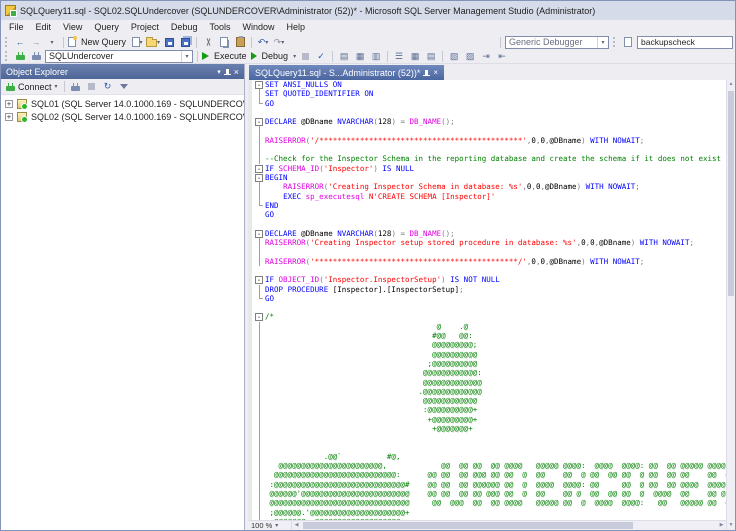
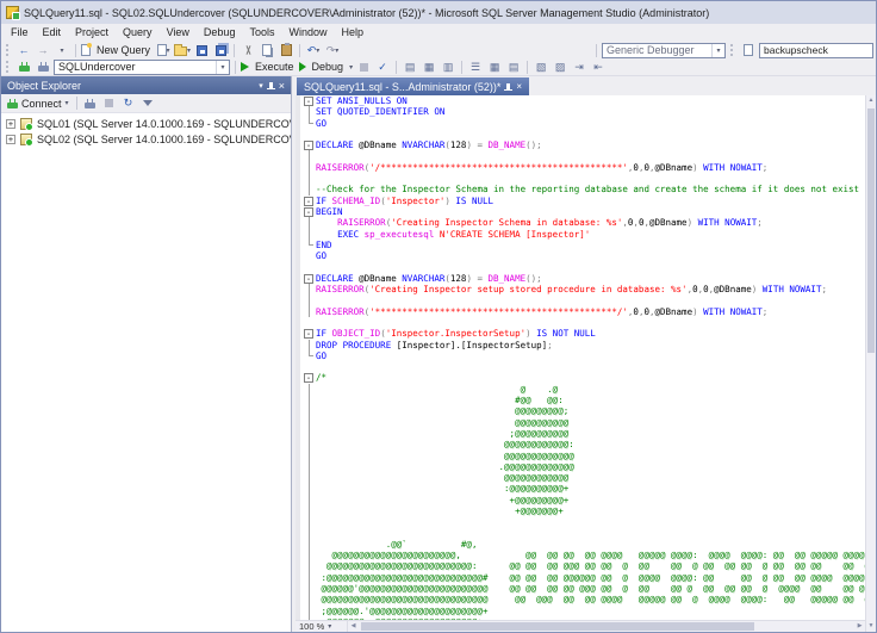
  SQLQuery11.sql - SQL02.SQLUndercover (SQLUNDERCOVER\Administrator (52))* - Microsoft SQL Server Management Studio (Administrator)
  File
  Edit
- View
+ Project
  Query
- Project
+ View
  Debug
  Tools
  Window
  Help
  ←
  →
  New Query
  ↶
  ↷
  Generic Debugger
  backupscheck
  SQLUndercover
  Execute
  Debug
  ✓
  ▤
  ▦
  ▥
  ☰
  ▦
  ▤
  ▧
  ▨
  ⇥
  ⇤
  Object Explorer
  ×
  Connect
  ↻
  +
  +
  SQLQuery11.sql - S...Administrator (52))*
  ×
  -
  SET ANSI_NULLS ON
  SET QUOTED_IDENTIFIER ON
  GO
  -
  DECLARE @DBname NVARCHAR(128) = DB_NAME();
  RAISERROR('/*********************************************',0,0,@DBname) WITH NOWAIT;
  --Check for the Inspector Schema in the reporting database and create the schema if it does not exist
  -
  IF SCHEMA_ID('Inspector') IS NULL
  -
  BEGIN
  RAISERROR('Creating Inspector Schema in database: %s',0,0,@DBname) WITH NOWAIT;
  EXEC sp_executesql N'CREATE SCHEMA [Inspector]'
  END
  GO
  -
  DECLARE @DBname NVARCHAR(128) = DB_NAME();
  RAISERROR('Creating Inspector setup stored procedure in database: %s',0,0,@DBname) WITH NOWAIT;
  RAISERROR('*********************************************/',0,0,@DBname) WITH NOWAIT;
  -
  IF OBJECT_ID('Inspector.InspectorSetup') IS NOT NULL
  DROP PROCEDURE [Inspector].[InspectorSetup];
  GO
  -
  /*
  @ .@
  #@@ @@:
  @@@@@@@@@;
  @@@@@@@@@@
  ;@@@@@@@@@@
  @@@@@@@@@@@@:
  @@@@@@@@@@@@@
  .@@@@@@@@@@@@@
  @@@@@@@@@@@@
  :@@@@@@@@@@+
  +@@@@@@@@@+
  +@@@@@@@+
  .@@` #@,
  @@@@@@@@@@@@@@@@@@@@@@@, @@ @@ @@ @@ @@@@ @@@@@ @@@@: @@@@ @@@@: @@ @@ @@@@@ @@@@
  @@@@@@@@@@@@@@@@@@@@@@@@@@@: @@ @@ @@ @@@ @@ @@ @ @@ @@ @ @@ @@ @@ @ @@ @@ @@ @@
  :@@@@@@@@@@@@@@@@@@@@@@@@@@@@@# @@ @@ @@ @@@@@@ @@ @ @@@@ @@@@: @@ @@ @ @@ @@ @@@@ @@@@
  @@@@@@'@@@@@@@@@@@@@@@@@@@@@@@@ @@ @@ @@ @@ @@@ @@ @ @@ @@ @ @@ @@ @@ @ @@@@ @@ @@ @
  @@@@@@@@@@@@@@@@@@@@@@@@@@@@@@@ @@ @@@ @@ @@ @@@@ @@@@@ @@ @ @@@@ @@@@: @@ @@@@@ @@
  ;@@@@@@.'@@@@@@@@@@@@@@@@@@@@@+
  100 %
